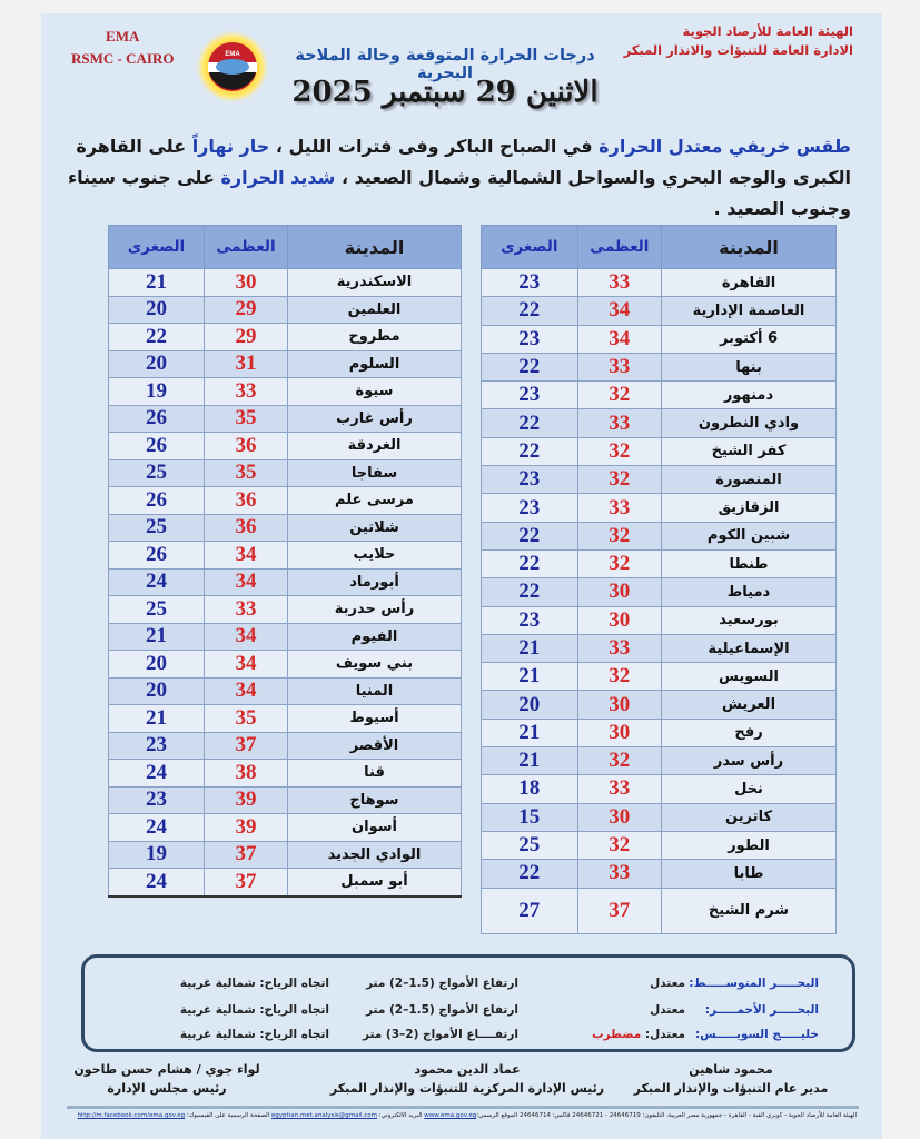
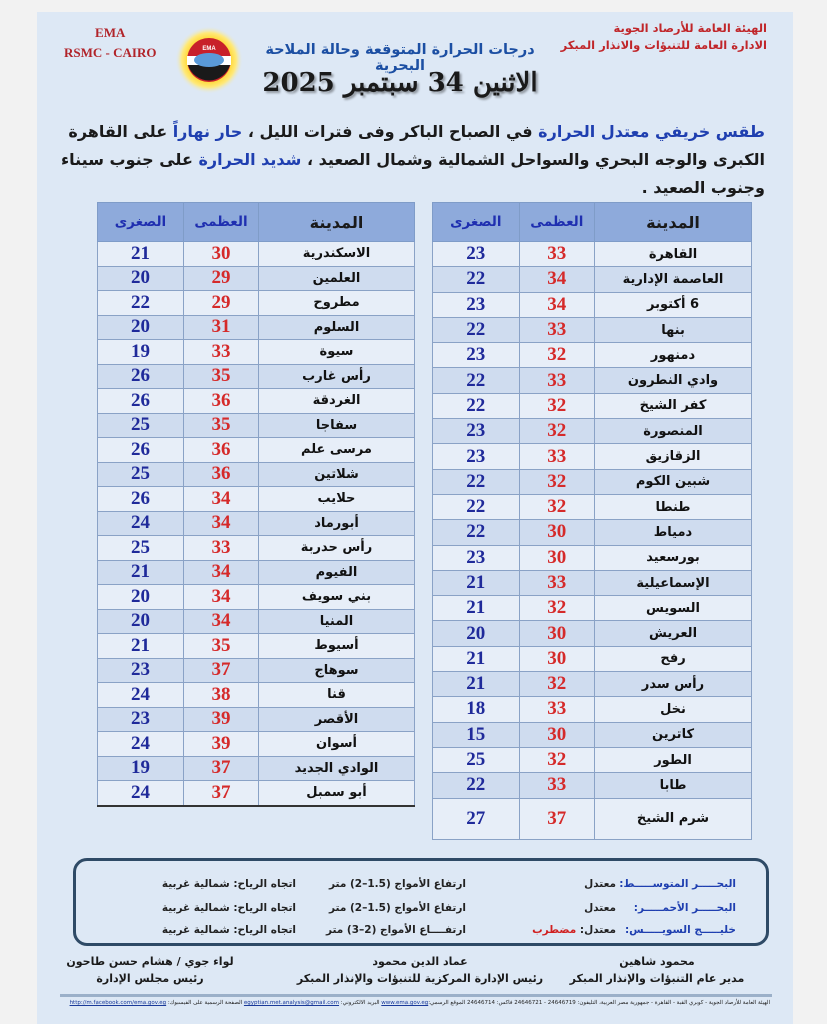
  الهيئة العامة للأرصاد الجوية
  الادارة العامة للتنبؤات والانذار المبكر
  EMA
  RSMC - CAIRO
  درجات الحرارة المتوقعة وحالة الملاحة البحرية
- الاثنين 29 سبتمبر 2025
+ الاثنين 34 سبتمبر 2025
  طقس خريفي معتدل الحرارة في الصباح الباكر وفى فترات الليل ، حار نهاراً على القاهرة الكبرى والوجه البحري والسواحل الشمالية وشمال الصعيد ، شديد الحرارة على جنوب سيناء وجنوب الصعيد .
  المدينة	العظمى	الصغرى
  القاهرة	33	23
  العاصمة الإدارية	34	22
  6 أكتوبر	34	23
  بنها	33	22
  دمنهور	32	23
  وادي النطرون	33	22
  كفر الشيخ	32	22
  المنصورة	32	23
  الزقازيق	33	23
  شبين الكوم	32	22
  طنطا	32	22
  دمياط	30	22
  بورسعيد	30	23
  الإسماعيلية	33	21
  السويس	32	21
  العريش	30	20
  رفح	30	21
  رأس سدر	32	21
  نخل	33	18
  كاترين	30	15
  الطور	32	25
  طابا	33	22
  شرم الشيخ	37	27
  المدينة	العظمى	الصغرى
  الاسكندرية	30	21
  العلمين	29	20
  مطروح	29	22
  السلوم	31	20
  سيوة	33	19
  رأس غارب	35	26
  الغردقة	36	26
  سفاجا	35	25
  مرسى علم	36	26
  شلاتين	36	25
  حلايب	34	26
  أبورماد	34	24
  رأس حدربة	33	25
  الفيوم	34	21
  بني سويف	34	20
  المنيا	34	20
  أسيوط	35	21
- الأقصر	37	23
+ سوهاج	37	23
  قنا	38	24
- سوهاج	39	23
+ الأقصر	39	23
  أسوان	39	24
  الوادي الجديد	37	19
  أبو سمبل	37	24
  البحـــــر المتوســـــط:
  معتدل
  ارتفاع الأمواج (1.5–2) متر
  اتجاه الرياح: شمالية غربية
  البحـــــر الأحمـــــر:
  معتدل
  ارتفاع الأمواج (1.5–2) متر
  اتجاه الرياح: شمالية غربية
  خليـــــج السويـــــس:
  معتدل: مضطرب
  ارتفــــاع الأمواج (2–3) متر
  اتجاه الرياح: شمالية غربية
  محمود شاهين
  مدير عام التنبؤات والإنذار المبكر
  عماد الدين محمود
  رئيس الإدارة المركزية للتنبؤات والإنذار المبكر
  لواء جوي / هشام حسن طاحون
  رئيس مجلس الإدارة
